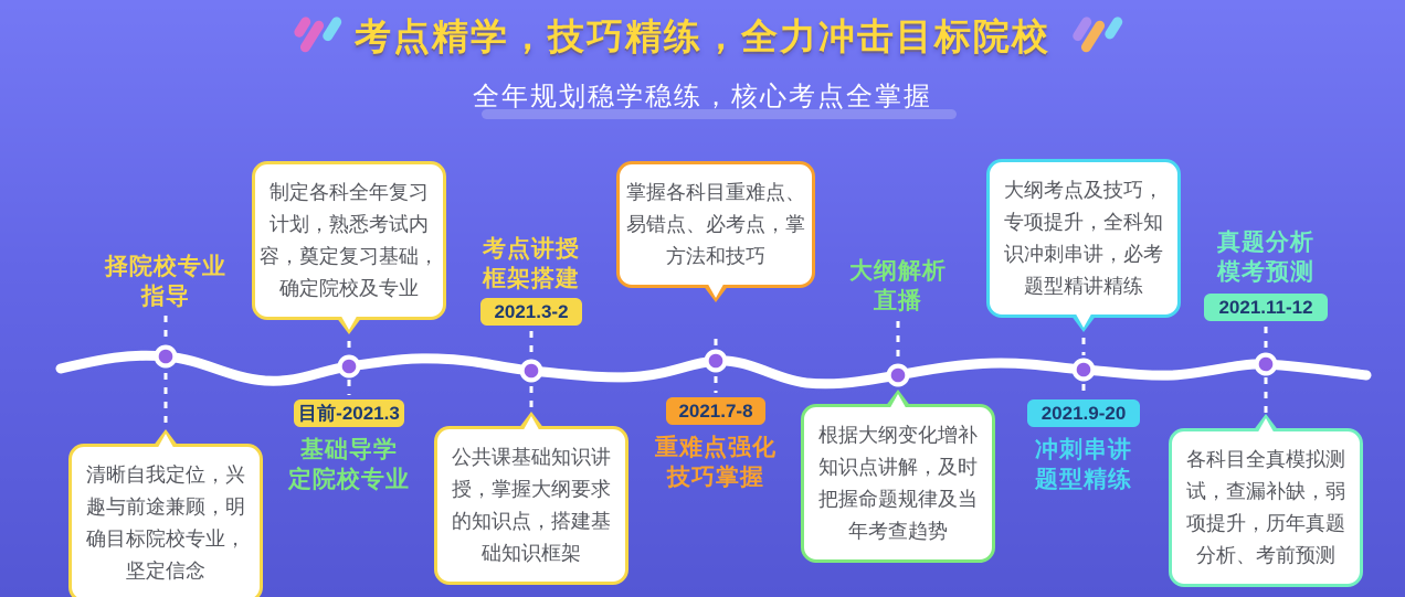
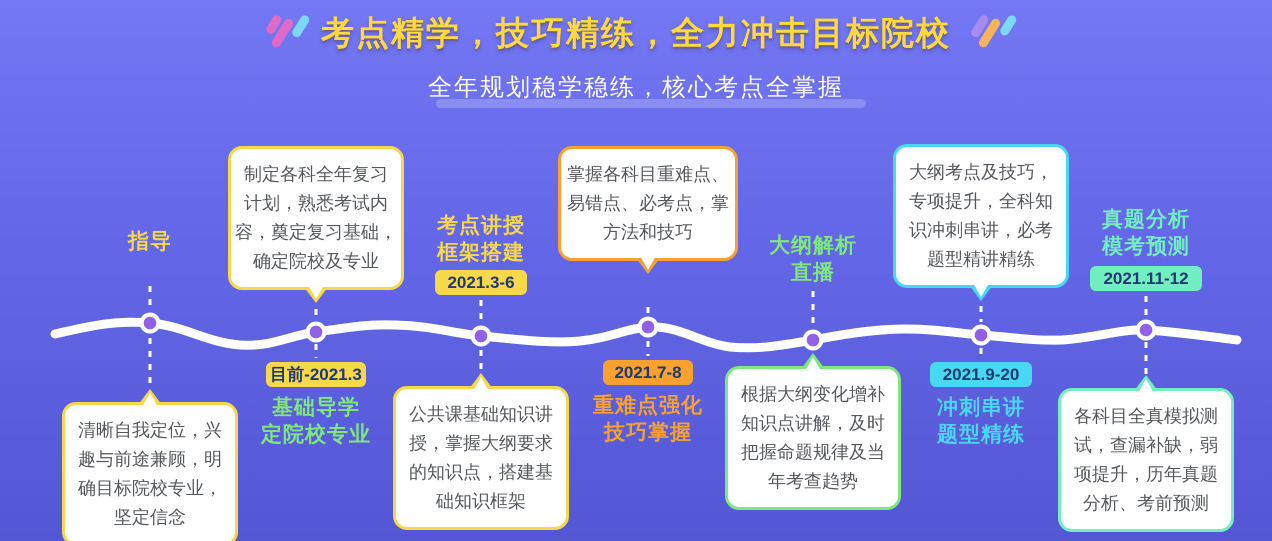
  考点精学，技巧精练，全力冲击目标院校
  全年规划稳学稳练，核心考点全掌握
- 择院校专业
  指导
  清晰自我定位，兴
  趣与前途兼顾，明
  确目标院校专业，
  坚定信念
  制定各科全年复习
  计划，熟悉考试内
  容，奠定复习基础，
  确定院校及专业
  目前-2021.3
  基础导学
  定院校专业
  考点讲授
  框架搭建
- 2021.3-2
+ 2021.3-6
  公共课基础知识讲
  授，掌握大纲要求
  的知识点，搭建基
  础知识框架
  掌握各科目重难点、
  易错点、必考点，掌
  方法和技巧
  2021.7-8
  重难点强化
  技巧掌握
  大纲解析
  直播
  根据大纲变化增补
  知识点讲解，及时
  把握命题规律及当
  年考查趋势
  大纲考点及技巧，
  专项提升，全科知
  识冲刺串讲，必考
  题型精讲精练
  2021.9-20
  冲刺串讲
  题型精练
  真题分析
  模考预测
  2021.11-12
  各科目全真模拟测
  试，查漏补缺，弱
  项提升，历年真题
  分析、考前预测
